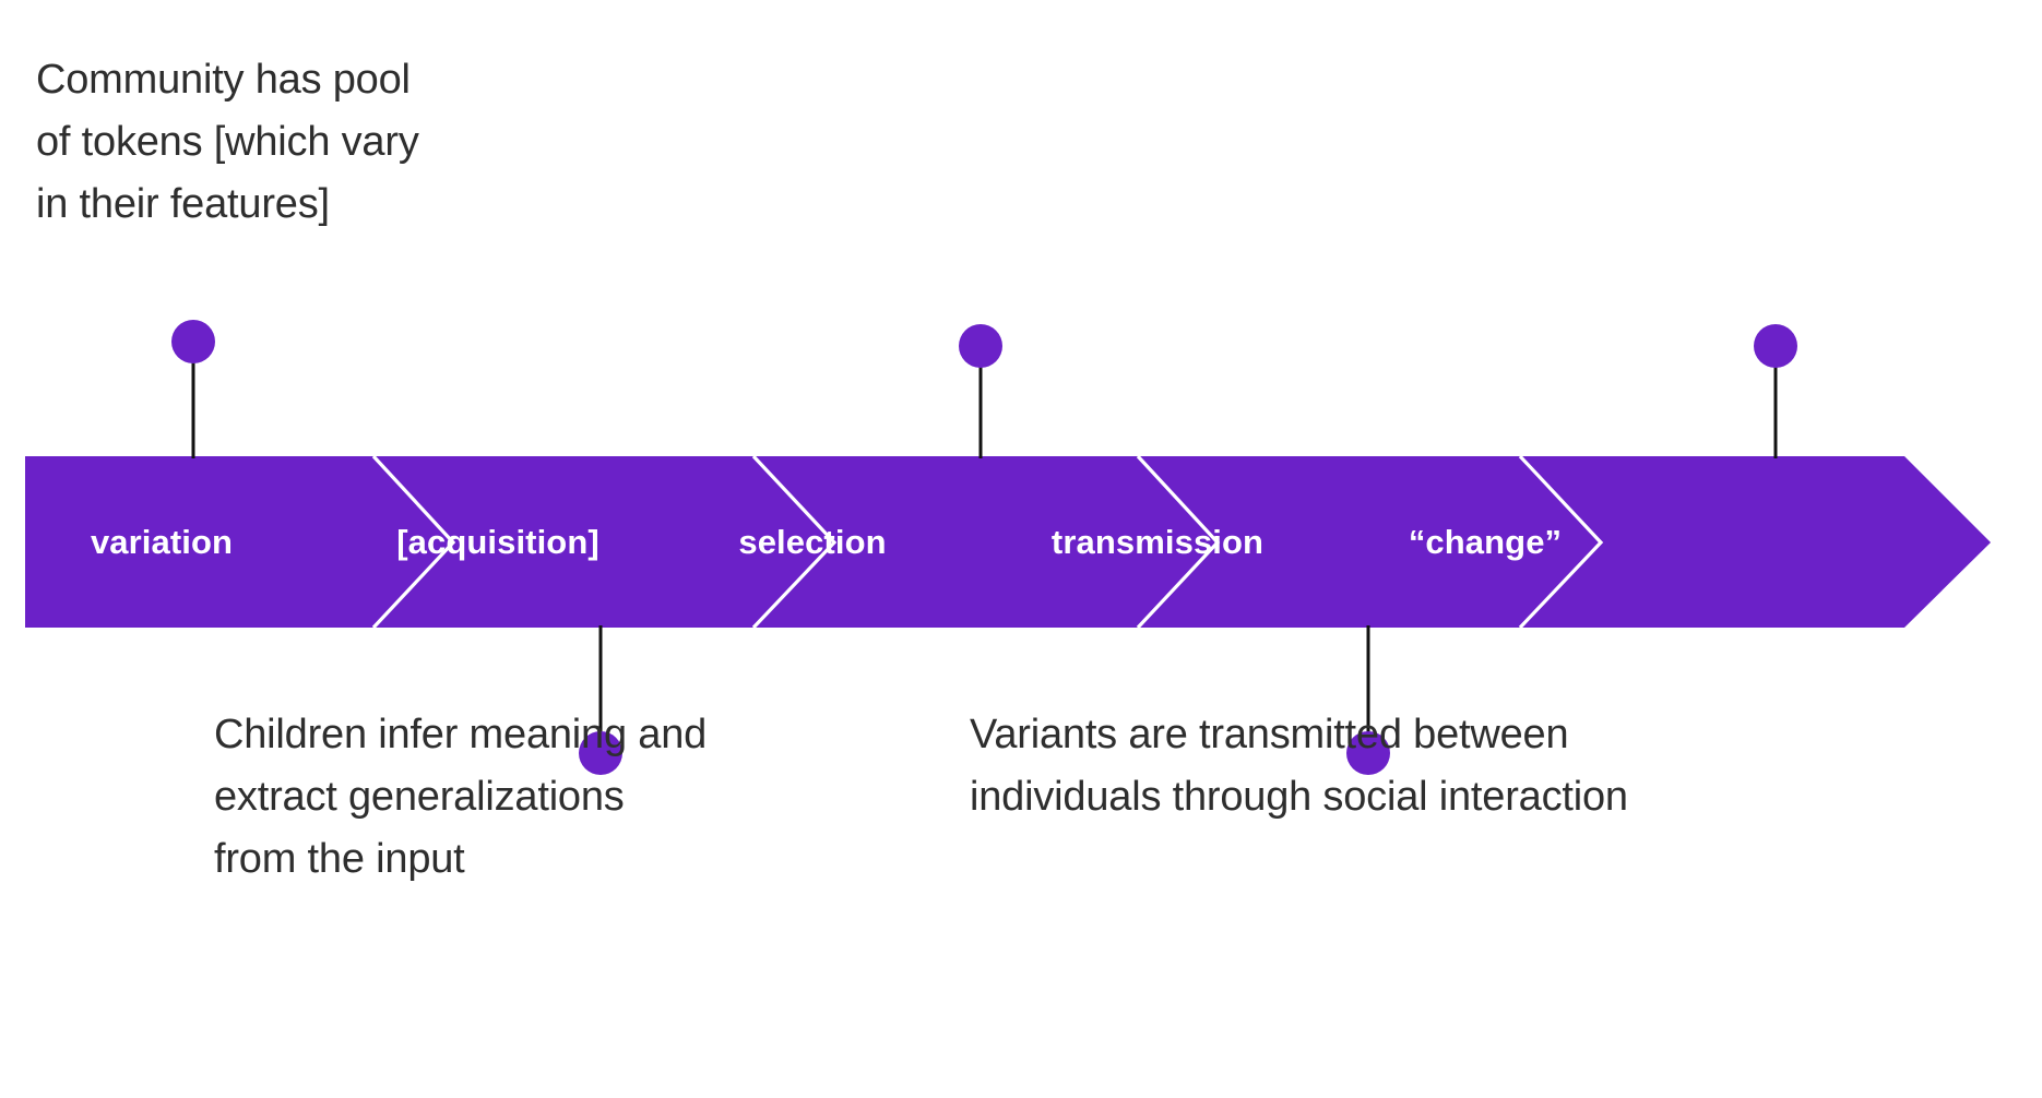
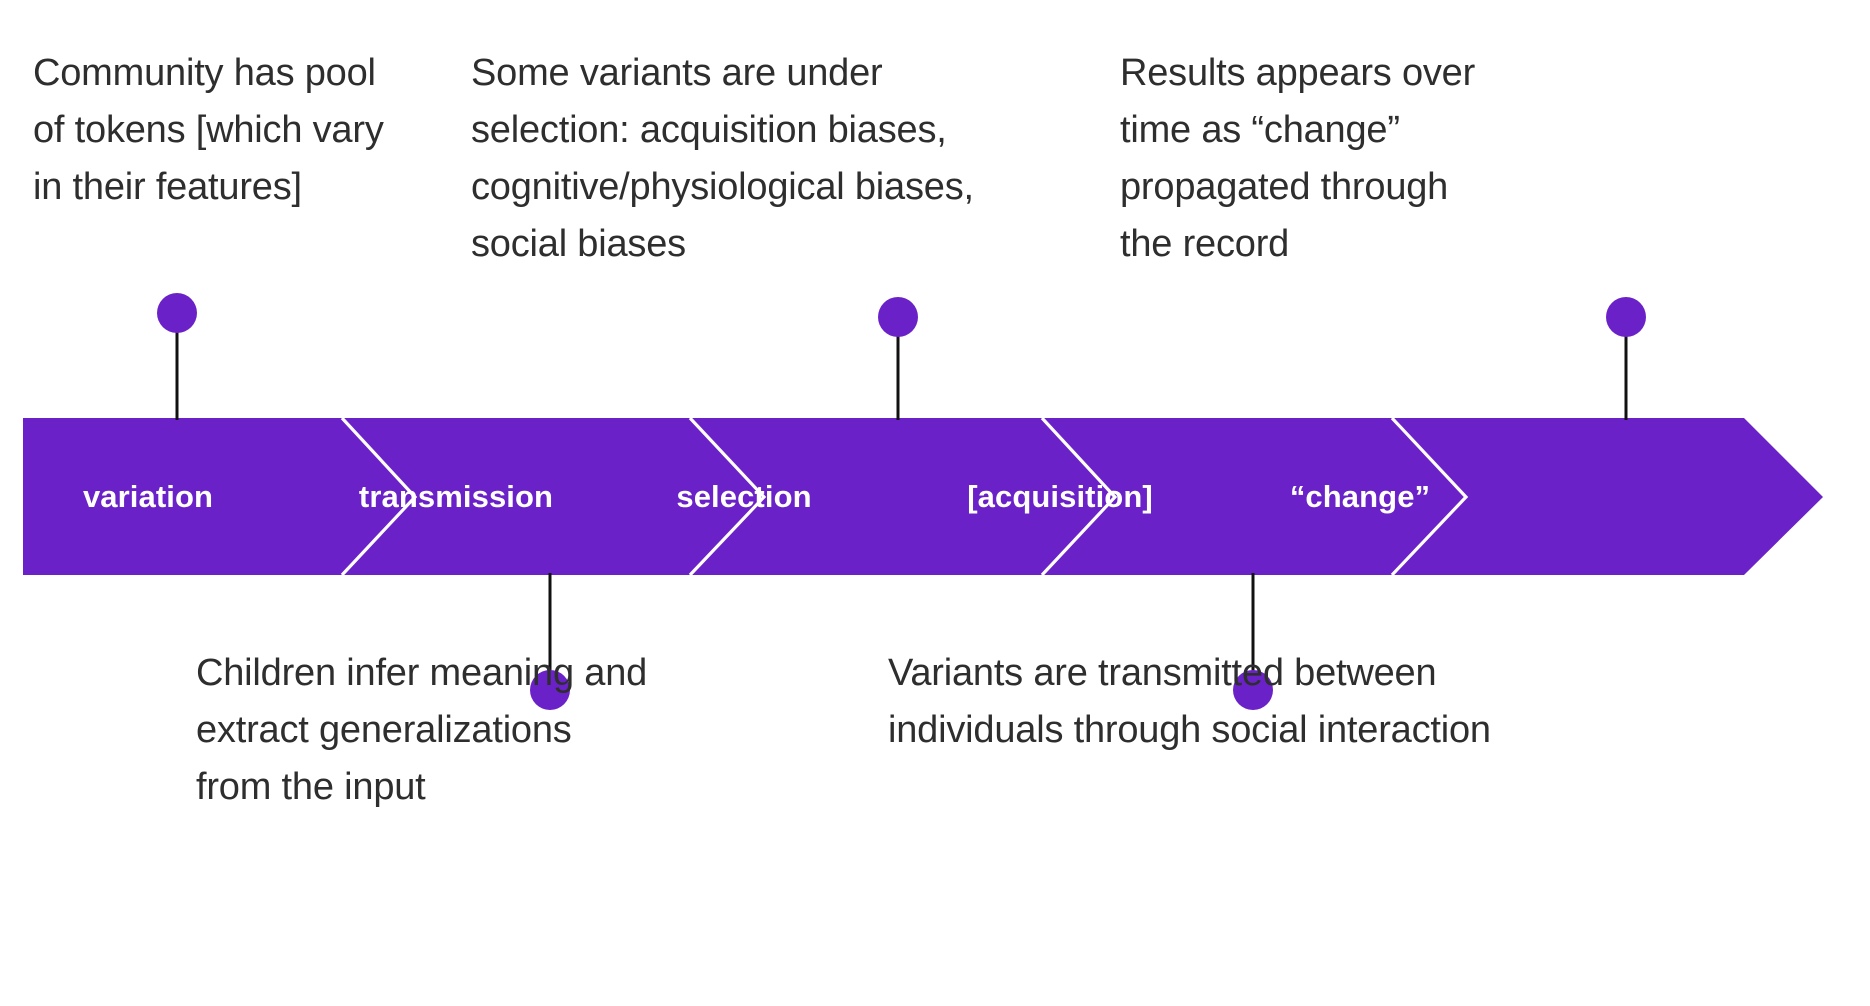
  Community has pool
  of tokens [which vary
  in their features]
+ Some variants are under
+ selection: acquisition biases,
+ cognitive/physiological biases,
+ social biases
+ Results appears over
+ time as “change”
+ propagated through
+ the record
  variation
- [acquisition]
+ transmission
  selection
- transmission
+ [acquisition]
  “change”
  Children infer meaning and
  extract generalizations
  from the input
  Variants are transmitted between
  individuals through social interaction
